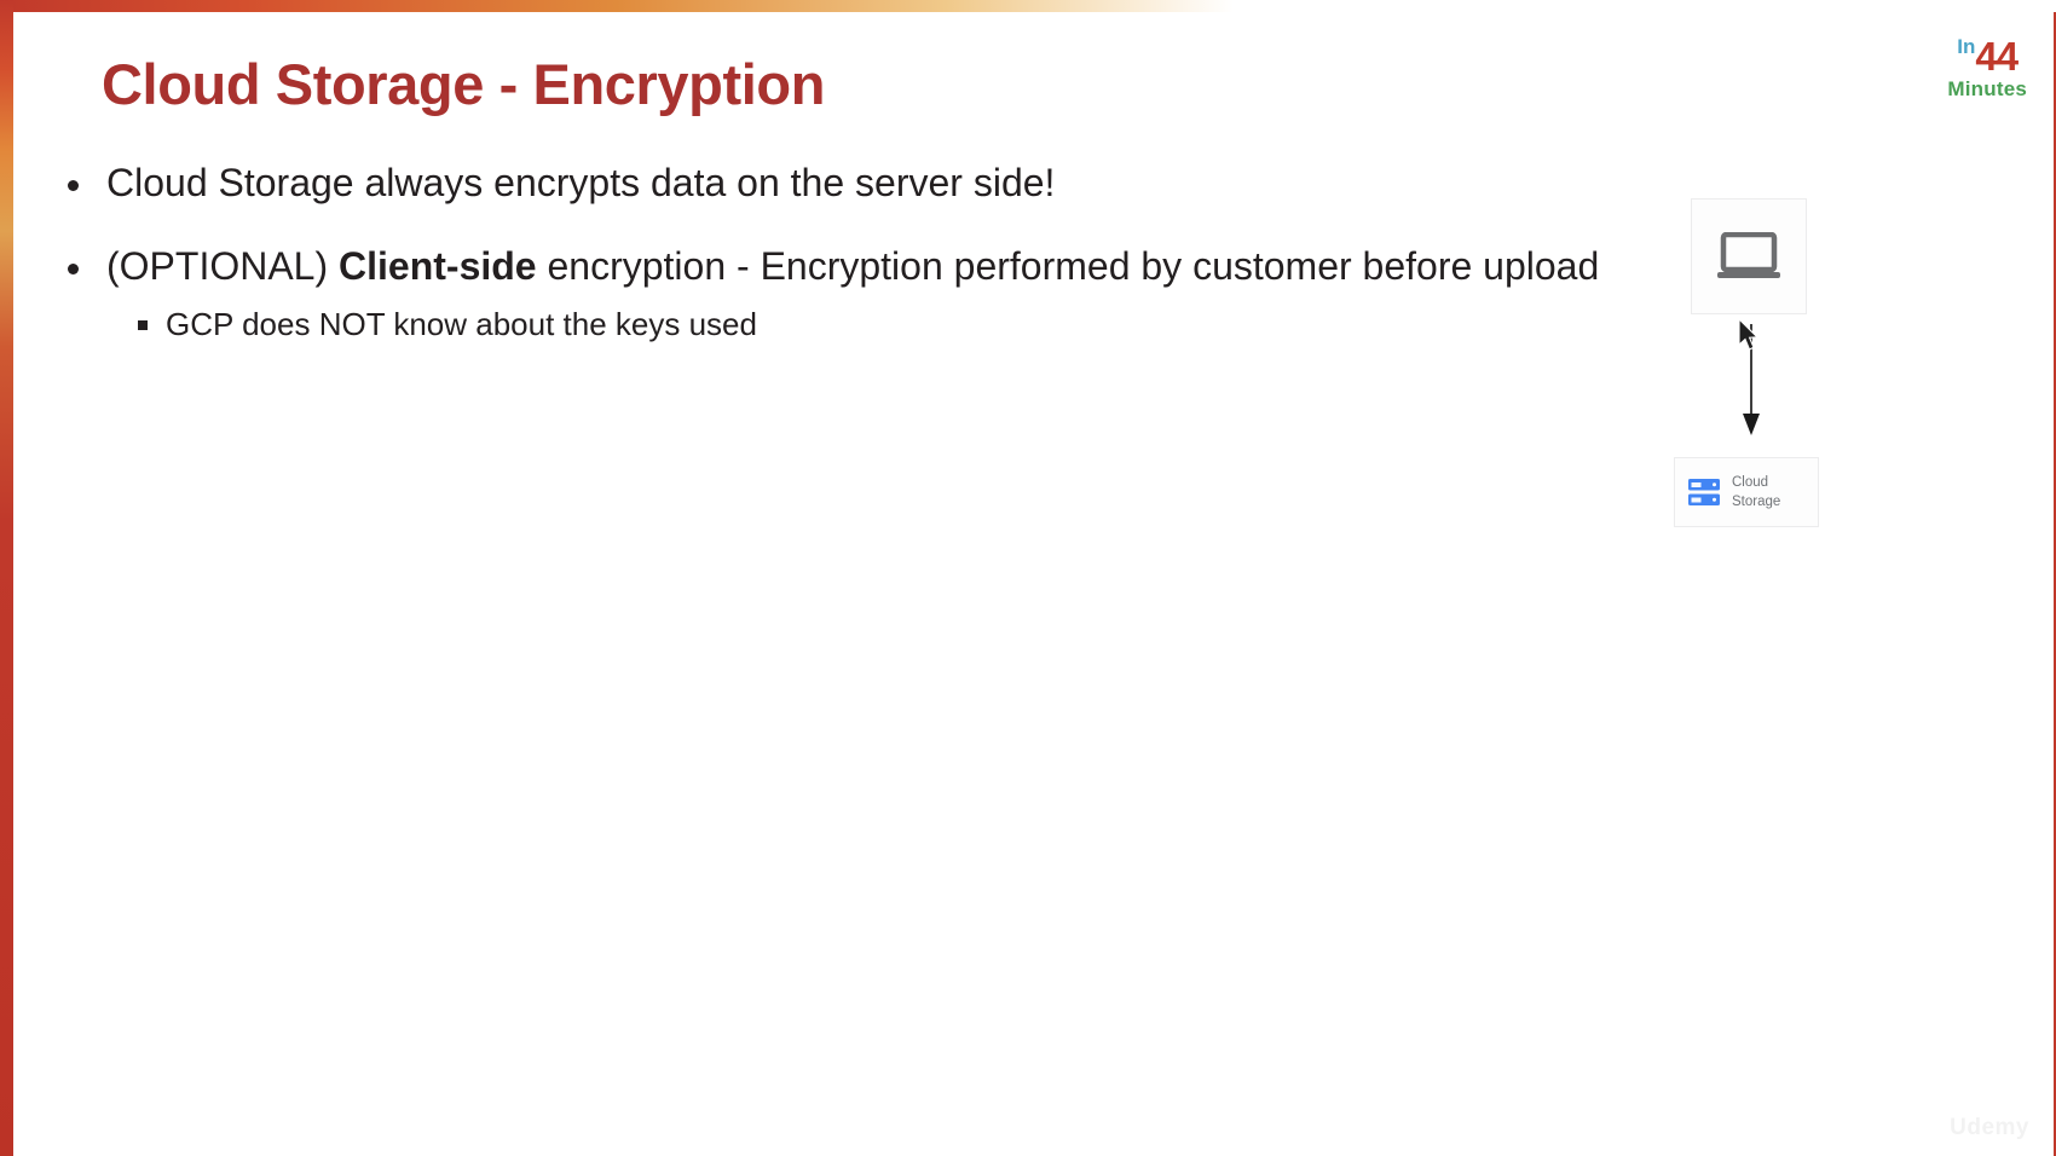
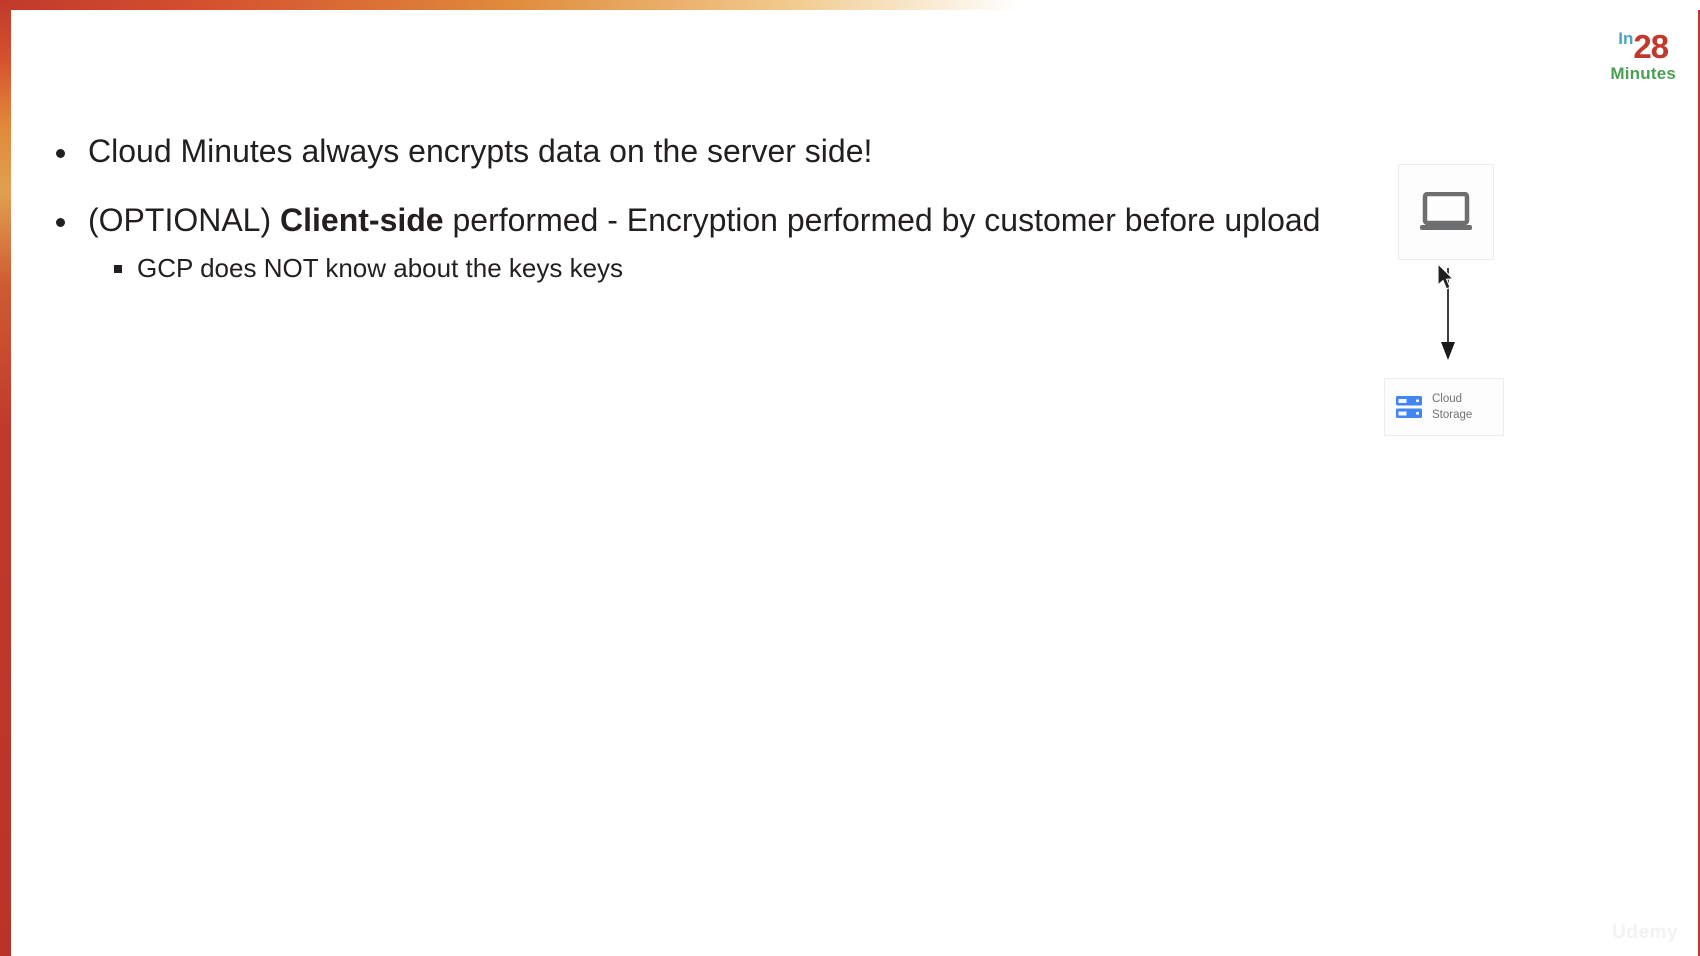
- Cloud Storage - Encryption
- In44
+ In28
  Minutes
- Cloud Storage always encrypts data on the server side!
+ Cloud Minutes always encrypts data on the server side!
- (OPTIONAL) Client-side encryption - Encryption performed by customer before upload
+ (OPTIONAL) Client-side performed - Encryption performed by customer before upload
- GCP does NOT know about the keys used
+ GCP does NOT know about the keys keys
  Cloud
  Storage
